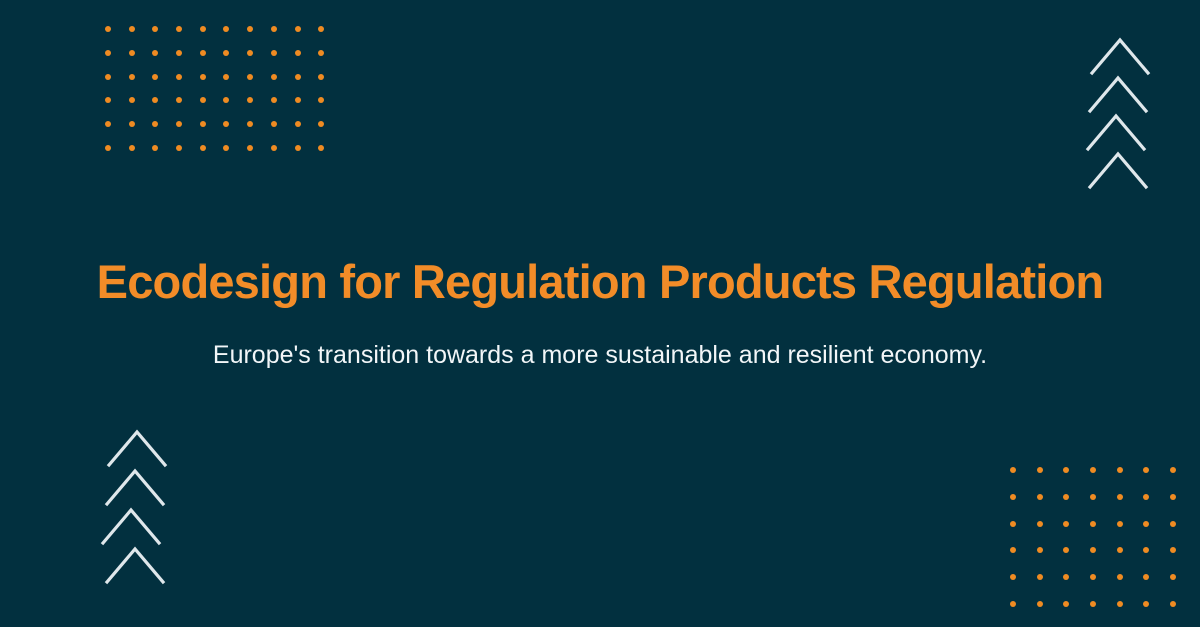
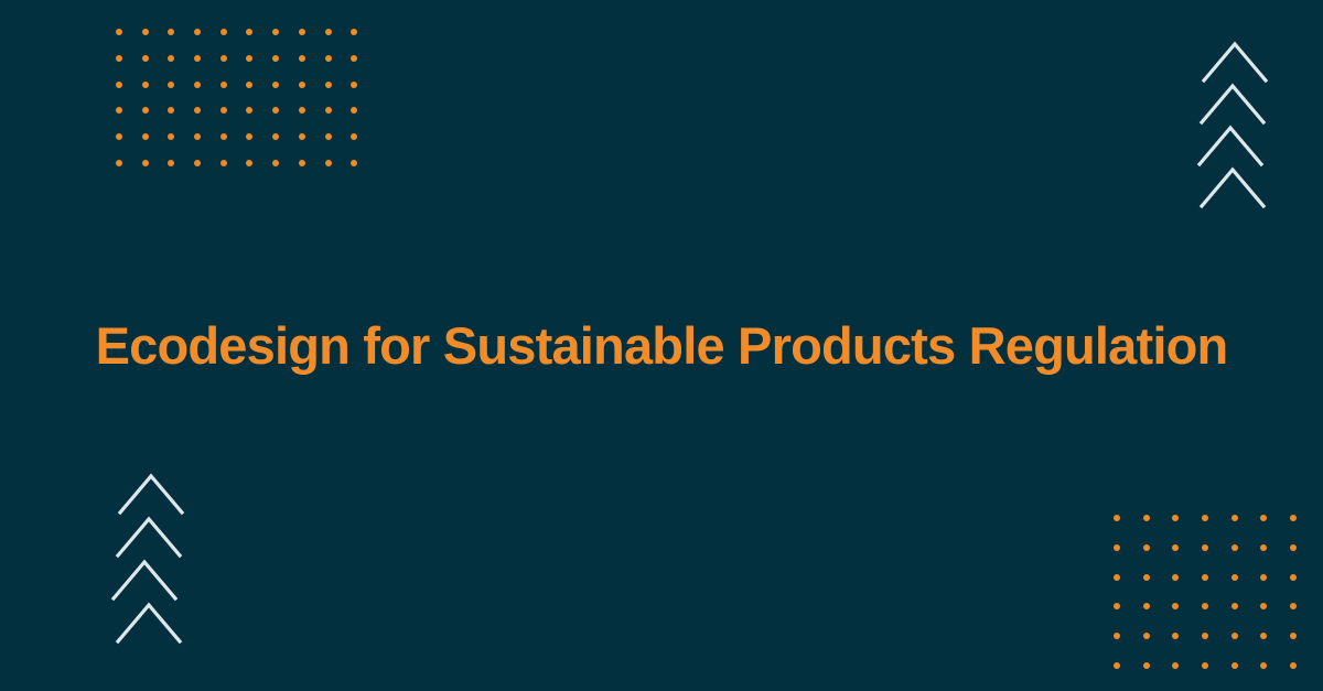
- Ecodesign for Regulation Products Regulation
+ Ecodesign for Sustainable Products Regulation
- Europe's transition towards a more sustainable and resilient economy.
